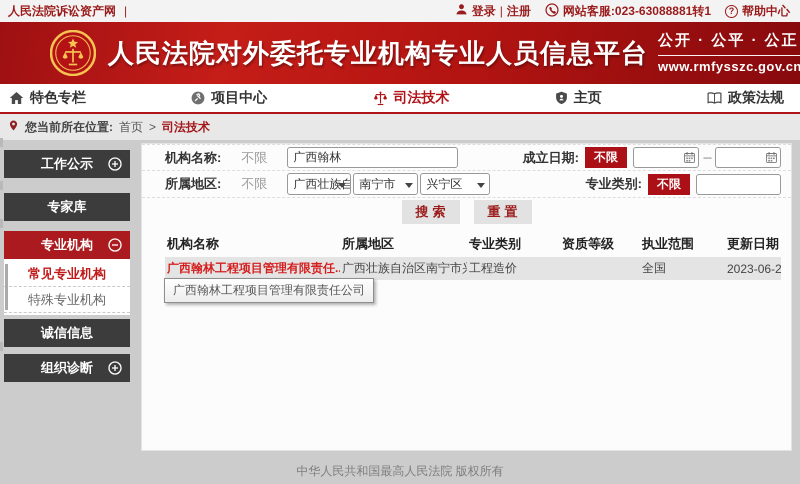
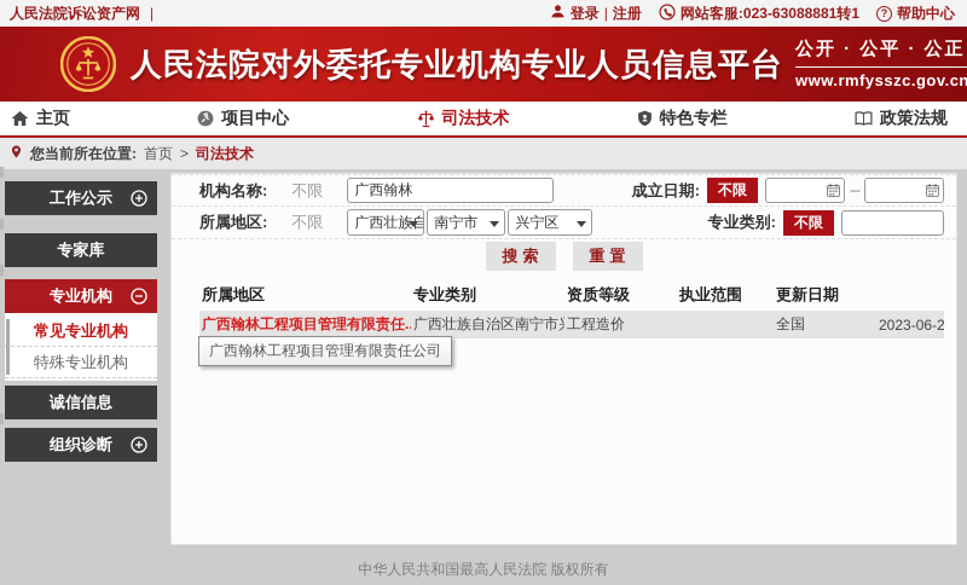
  人民法院诉讼资产网
  |
  登录
  |
  注册
  网站客服:023-63088881转1
  ?
  帮助中心
  人民法院对外委托专业机构专业人员信息平台
  公开 · 公平 · 公正
  www.rmfysszc.gov.cn
- 特色专栏
+ 主页
  项目中心
  司法技术
- 主页
+ 特色专栏
  政策法规
  您当前所在位置:
  首页
  >
  司法技术
  工作公示
  专家库
  专业机构
  常见专业机构
  特殊专业机构
  诚信信息
  组织诊断
  机构名称:
  不限
  广西翰林
  成立日期:
  不限
  ---
  所属地区:
  不限
  广西壮族自
  南宁市
  兴宁区
  专业类别:
  不限
  搜索
  重置
- 机构名称
  所属地区
  专业类别
  资质等级
  执业范围
  更新日期
  广西翰林工程项目管理有限责任.
  广西壮族自治区南宁市
  工程造价
  全国
  2023-06-2
  广西翰林工程项目管理有限责任公司
  中华人民共和国最高人民法院 版权所有
